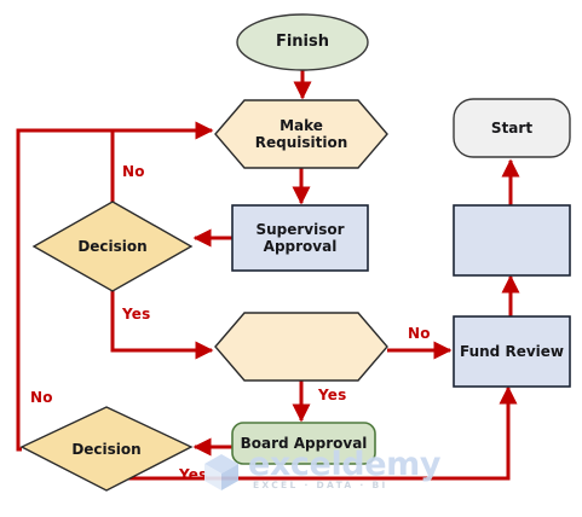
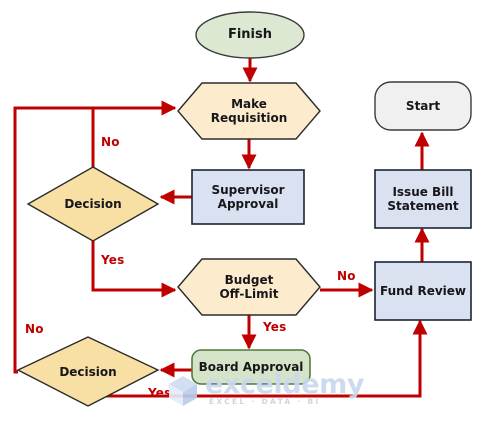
  Finish
  Make
  Requisition
  Start
  Decision
  Supervisor
  Approval
+ Issue Bill
+ Statement
+ Budget
+ Off-Limit
  Fund Review
  Decision
  Board Approval
  No
  Yes
  No
  Yes
  No
  Yes
  exceldemy
  EXCEL · DATA · BI
